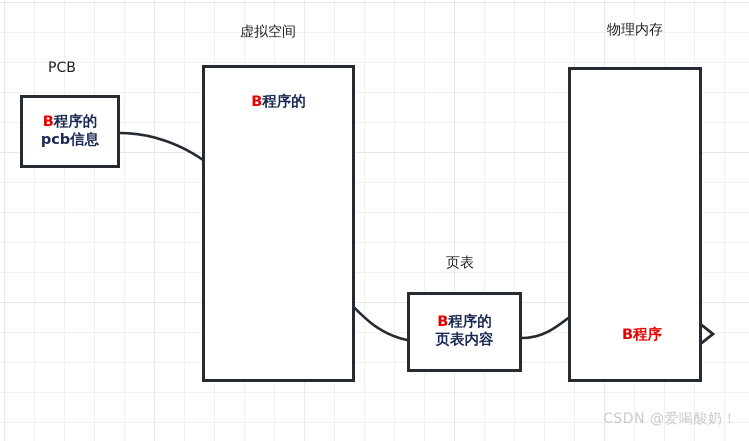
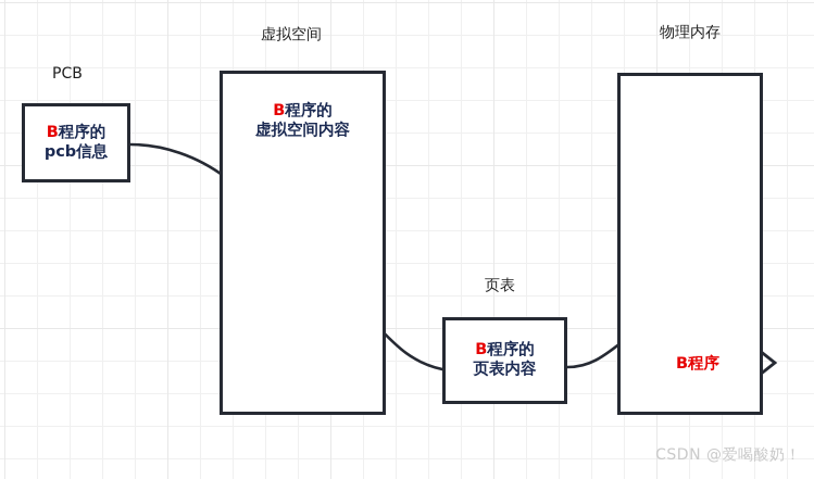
  PCB
  虚拟空间
  页表
  物理内存
  B程序的
  pcb信息
  B程序的
+ 虚拟空间内容
  B程序的
  页表内容
  B程序
  CSDN @爱喝酸奶！
